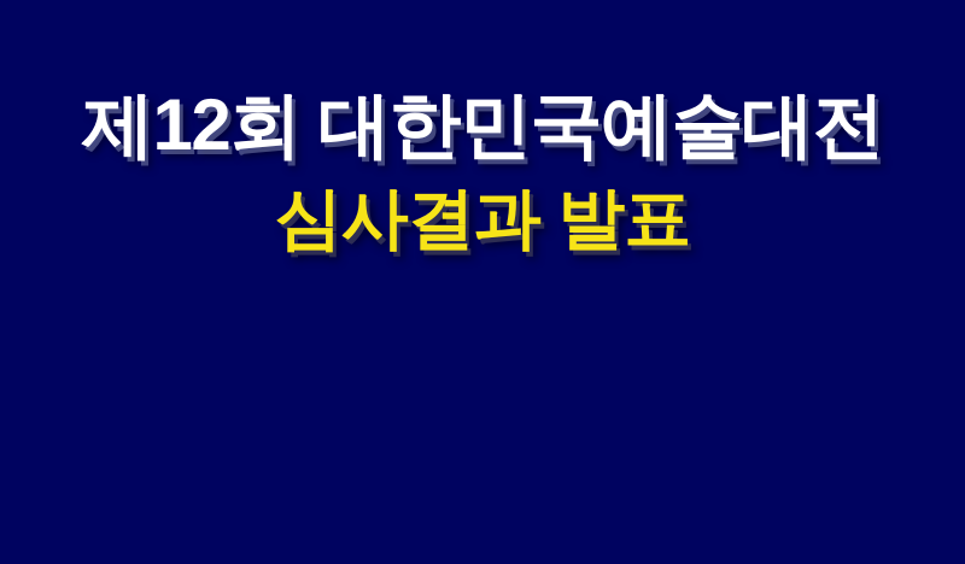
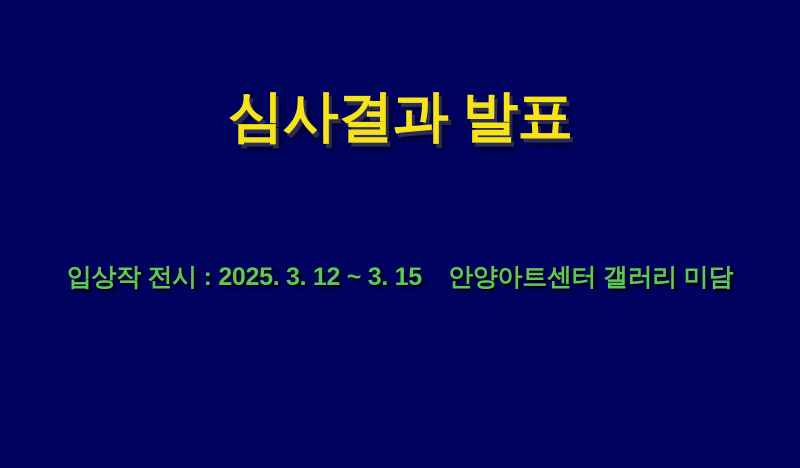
- 제12회 대한민국예술대전
  심사결과 발표
+ 입상작 전시 : 2025. 3. 12 ~ 3. 15 안양아트센터 갤러리 미담
